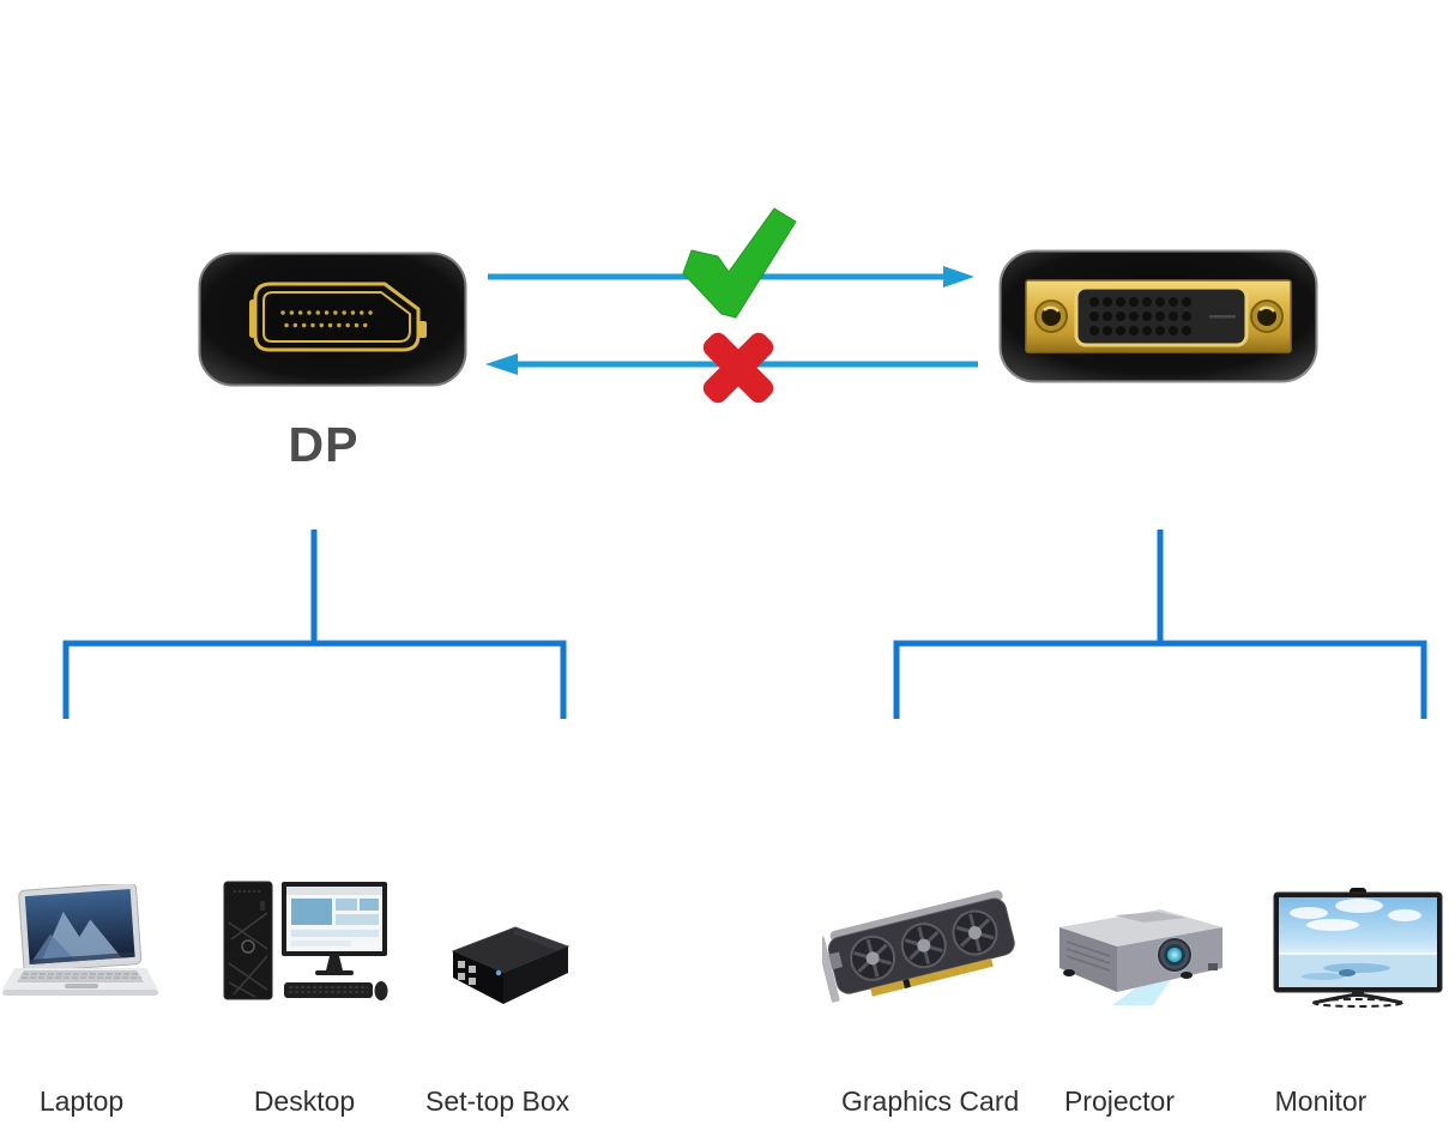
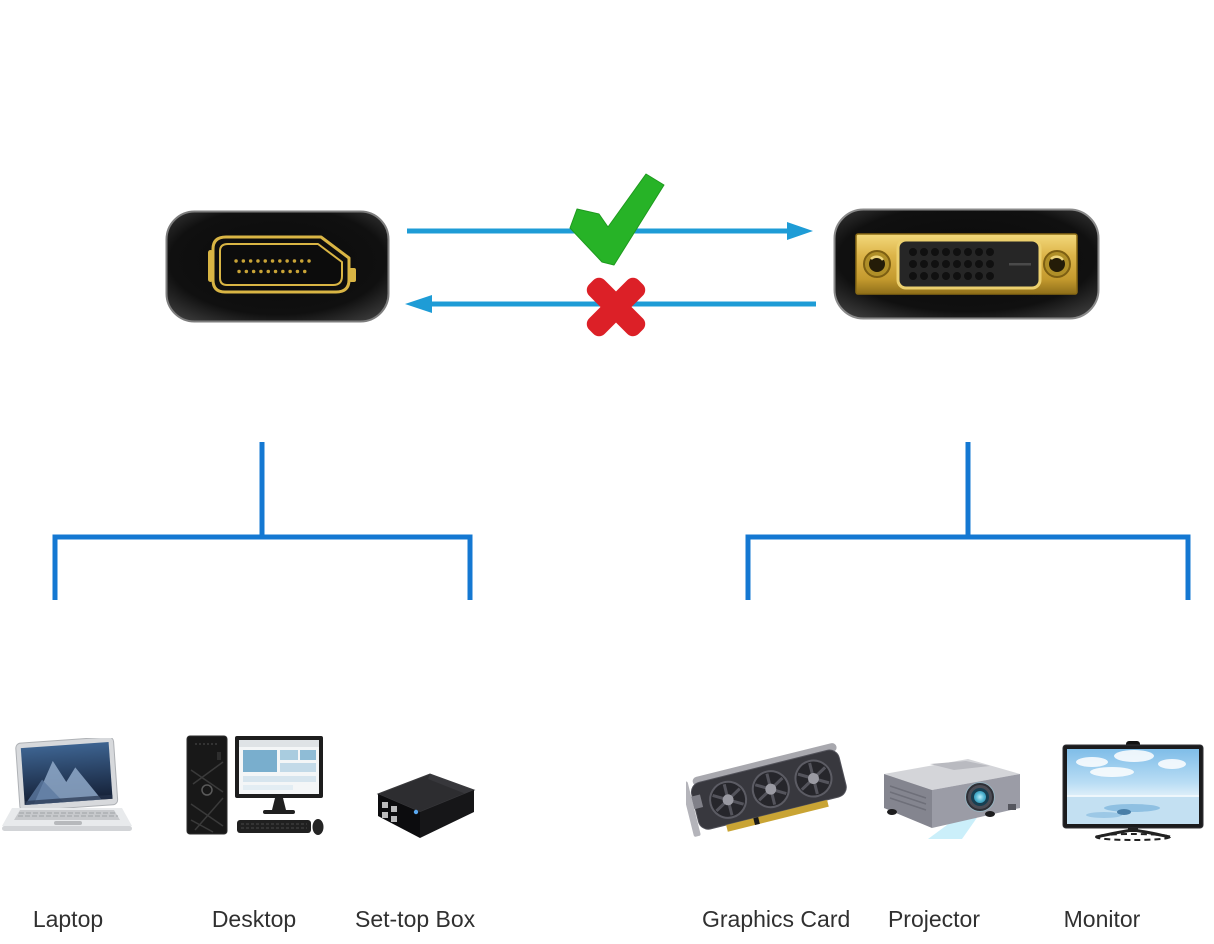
- DP
  Laptop
  Desktop
  Set-top Box
  Graphics Card
  Projector
  Monitor
